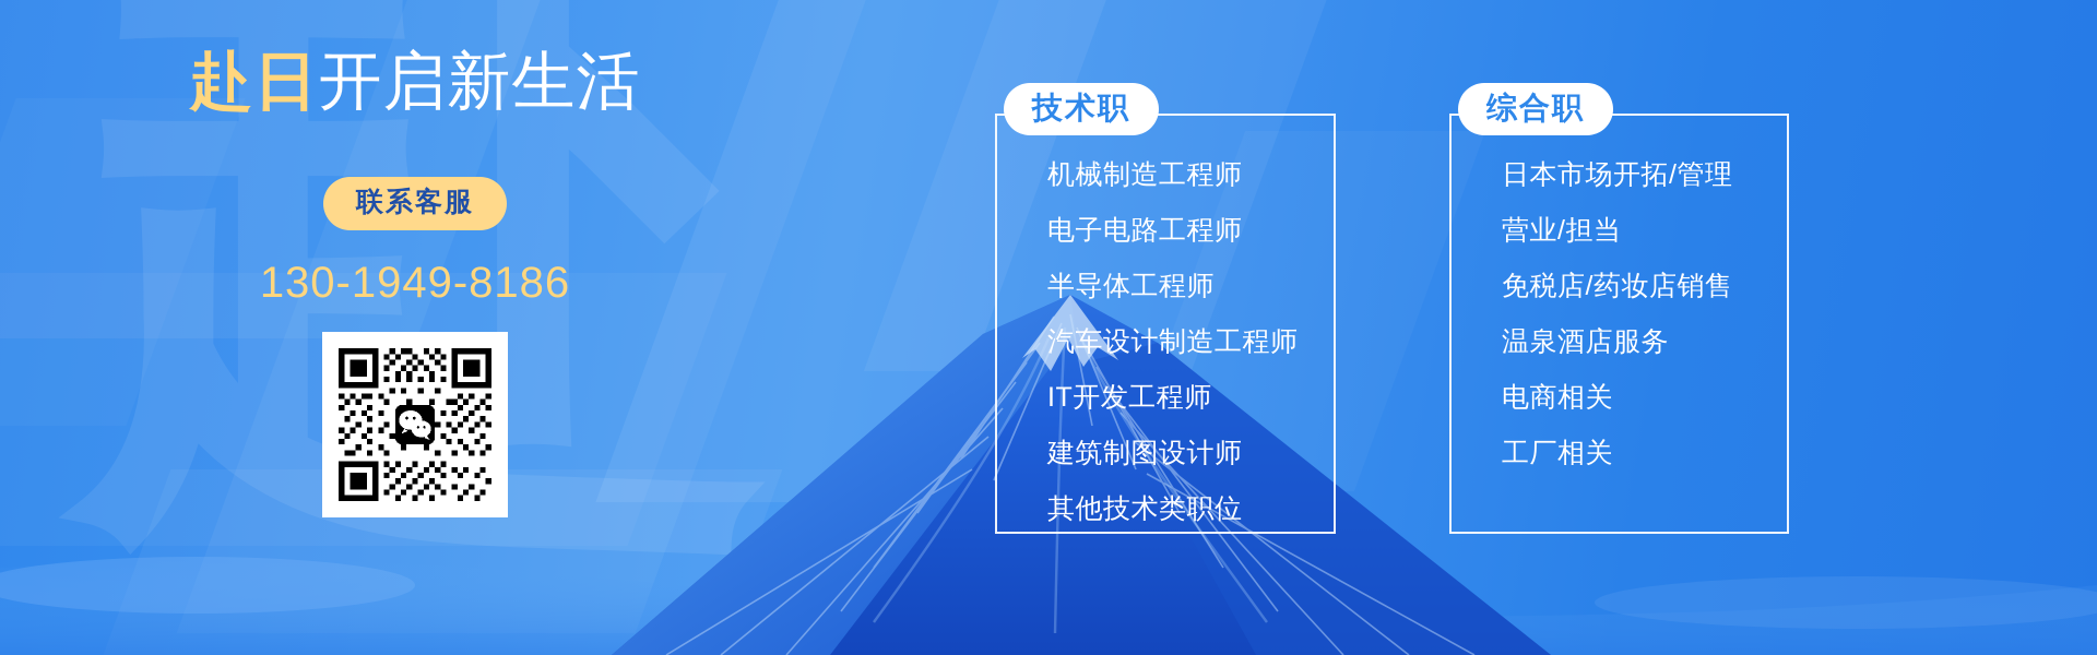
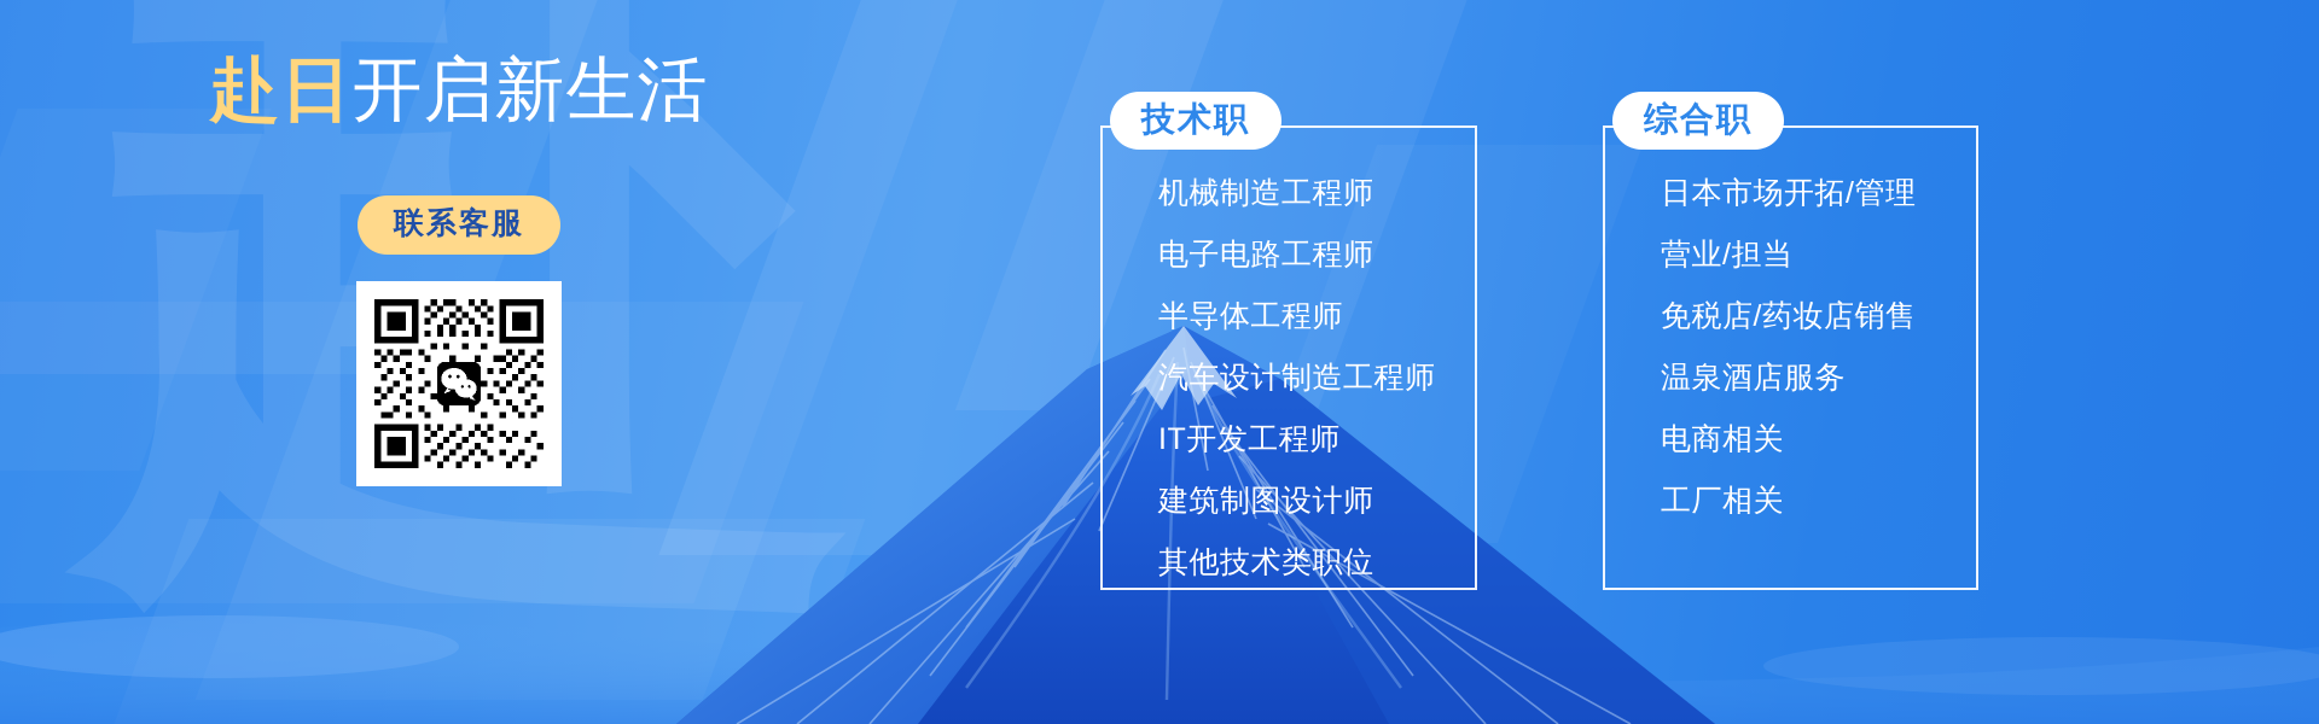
  赴日开启新生活
  联系客服
- 130-1949-8186
  技术职
  机械制造工程师
  电子电路工程师
  半导体工程师
  汽车设计制造工程师
  IT开发工程师
  建筑制图设计师
  其他技术类职位
  综合职
  日本市场开拓/管理
  营业/担当
  免税店/药妆店销售
  温泉酒店服务
  电商相关
  工厂相关
